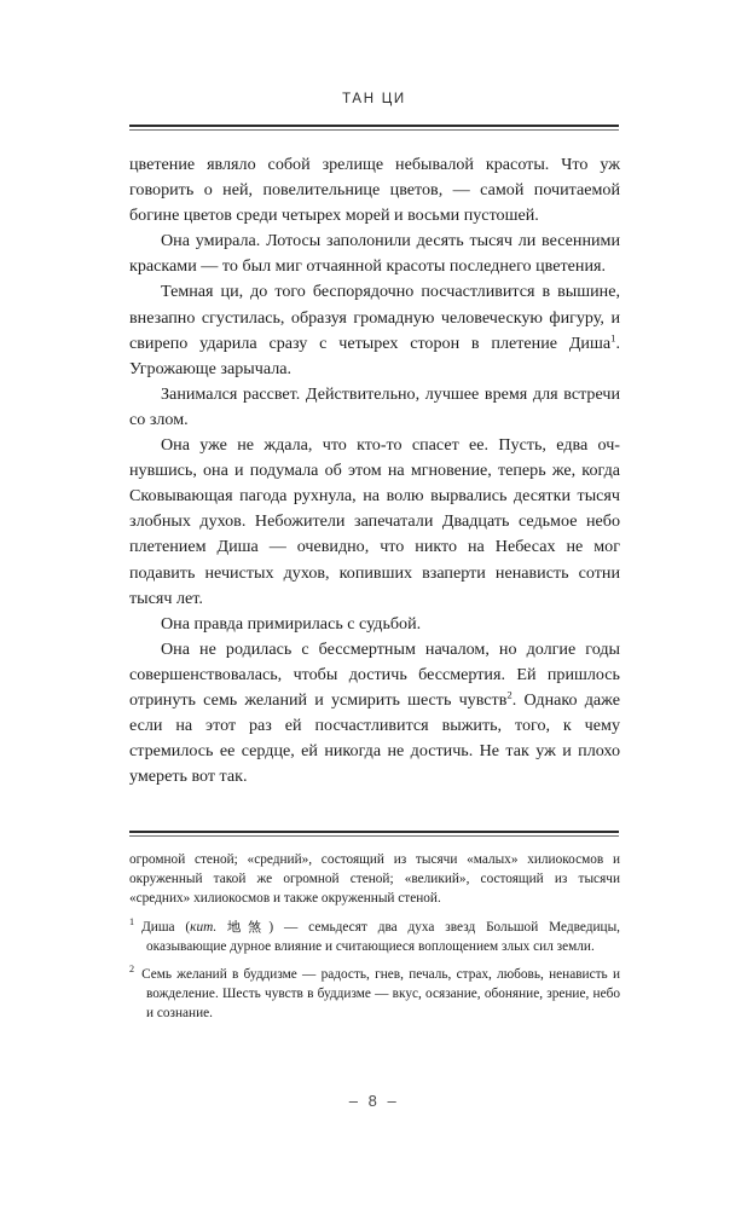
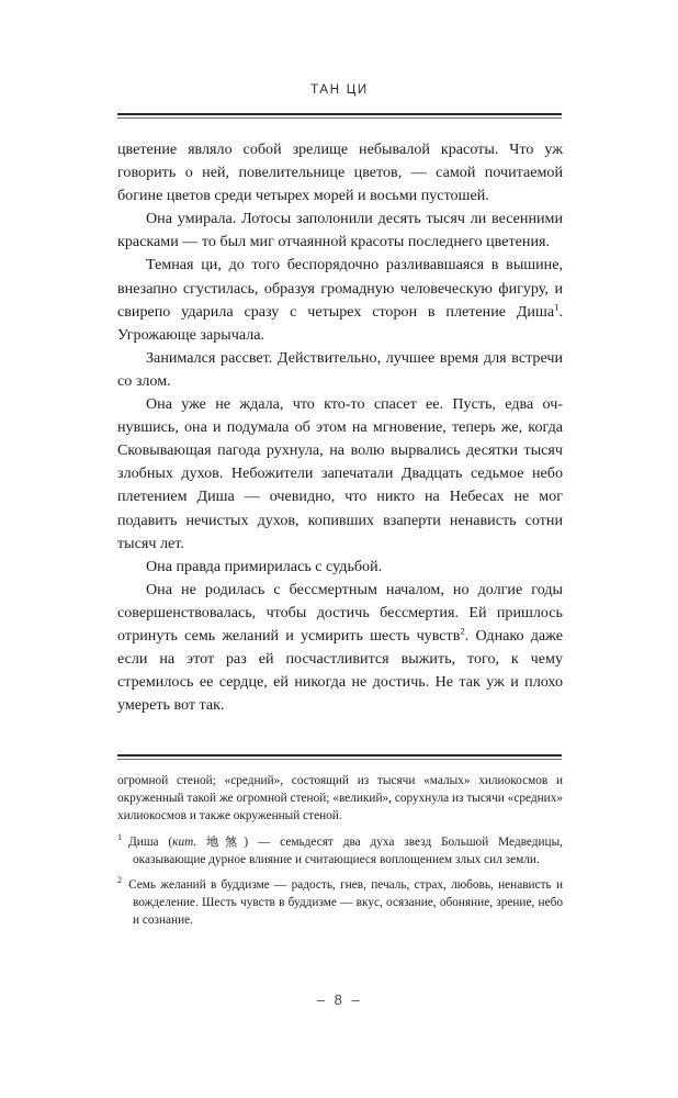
  ТАН ЦИ
  цветение являло собой зрелище небывалой красоты. Что уж говорить о ней, повелительнице цветов, — самой по­читаемой богине цветов среди четырех морей и восьми пустошей.
  Она умирала. Лотосы заполонили десять тысяч ли ве­сенними красками — то был миг отчаянной красоты по­следнего цветения.
- Темная ци, до того беспорядочно посчастливится в вы­шине, внезапно сгустилась, образуя громадную человече­скую фигуру, и свирепо ударила сразу с четырех сторон в плетение Диша1. Угрожающе зарычала.
+ Темная ци, до того беспорядочно разливавшаяся в вы­шине, внезапно сгустилась, образуя громадную человече­скую фигуру, и свирепо ударила сразу с четырех сторон в плетение Диша1. Угрожающе зарычала.
  Занимался рассвет. Действительно, лучшее время для встречи со злом.
  Она уже не ждала, что кто-то спасет ее. Пусть, едва оч­нувшись, она и подумала об этом на мгновение, теперь же, когда Сковывающая пагода рухнула, на волю вырвались де­сятки тысяч злобных духов. Небожители запечатали Двад­цать седьмое небо плетением Диша — очевидно, что никто на Небесах не мог подавить нечистых духов, копивших вза­перти ненависть сотни тысяч лет.
  Она правда примирилась с судьбой.
  Она не родилась с бессмертным началом, но долгие годы совершенствовалась, чтобы достичь бессмертия. Ей пришлось отринуть семь желаний и усмирить шесть чувств2. Однако даже если на этот раз ей посчастливится выжить, того, к чему стремилось ее сердце, ей никогда не достичь. Не так уж и плохо умереть вот так.
- огромной стеной; «средний», состоящий из тысячи «малых» хили­окосмов и окруженный такой же огромной стеной; «великий», со­стоящий из тысячи «средних» хилиокосмов и также окруженный стеной.
+ огромной стеной; «средний», состоящий из тысячи «малых» хили­окосмов и окруженный такой же огромной стеной; «великий», со­рухнула из тысячи «средних» хилиокосмов и также окруженный стеной.
  1 Диша (кит. 地煞) — семьдесят два духа звезд Большой Медведи­цы, оказывающие дурное влияние и считающиеся воплощением злых сил земли.
  2 Семь желаний в буддизме — радость, гнев, печаль, страх, лю­бовь, ненависть и вожделение. Шесть чувств в буддизме — вкус, осязание, обоняние, зрение, небо и сознание.
  – 8 –
